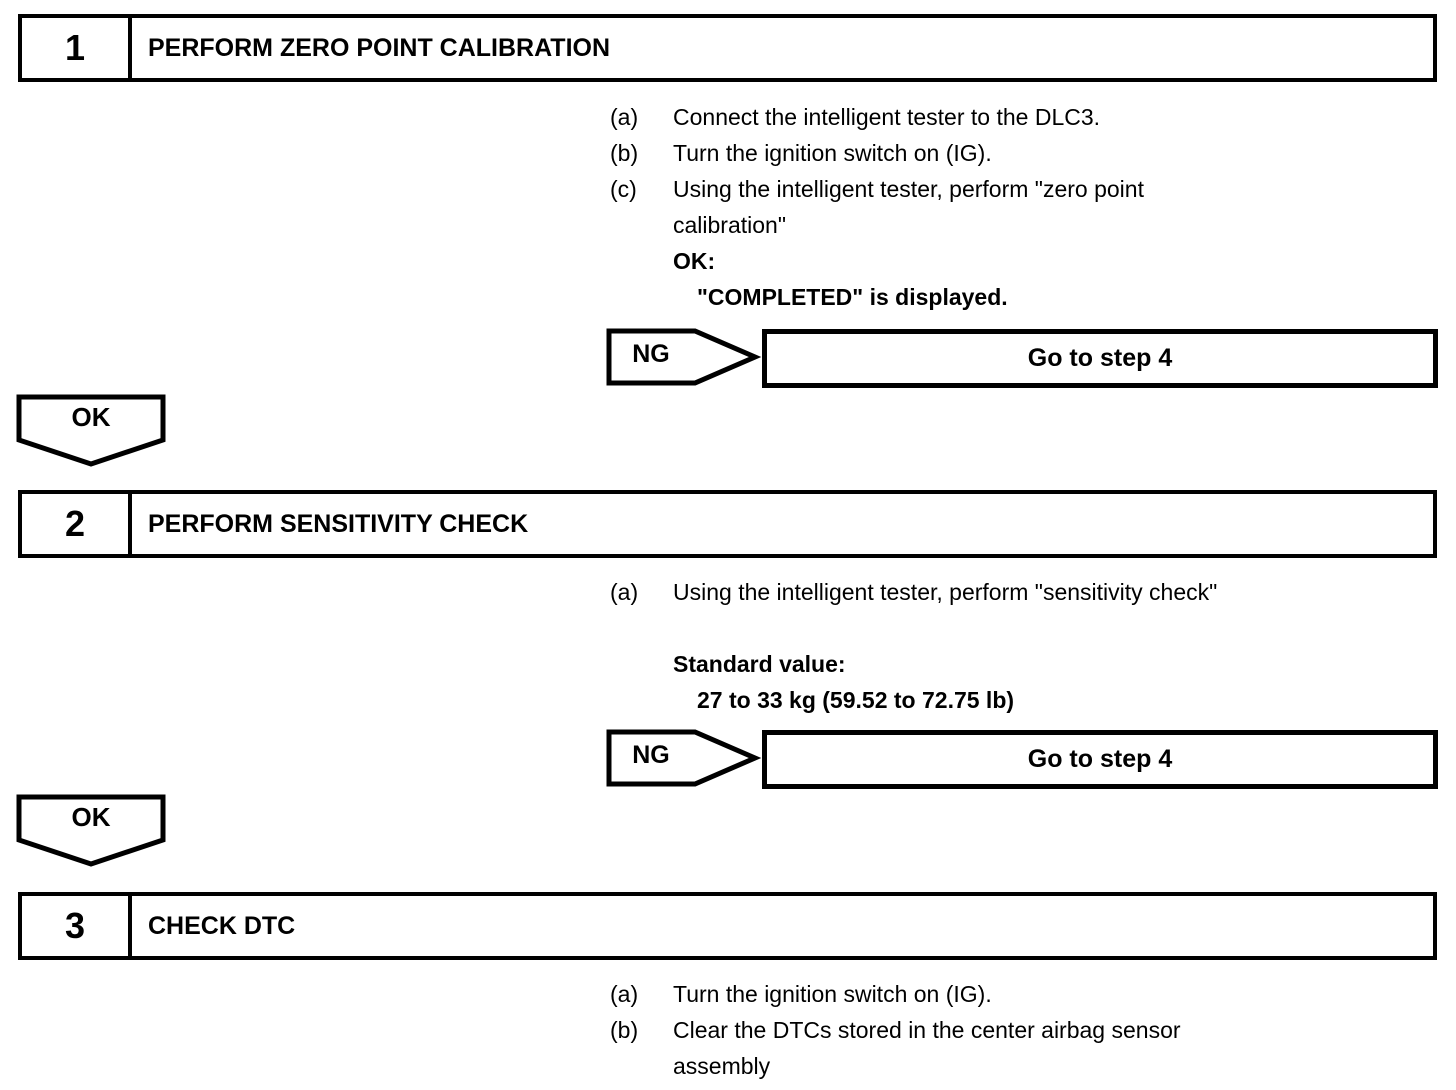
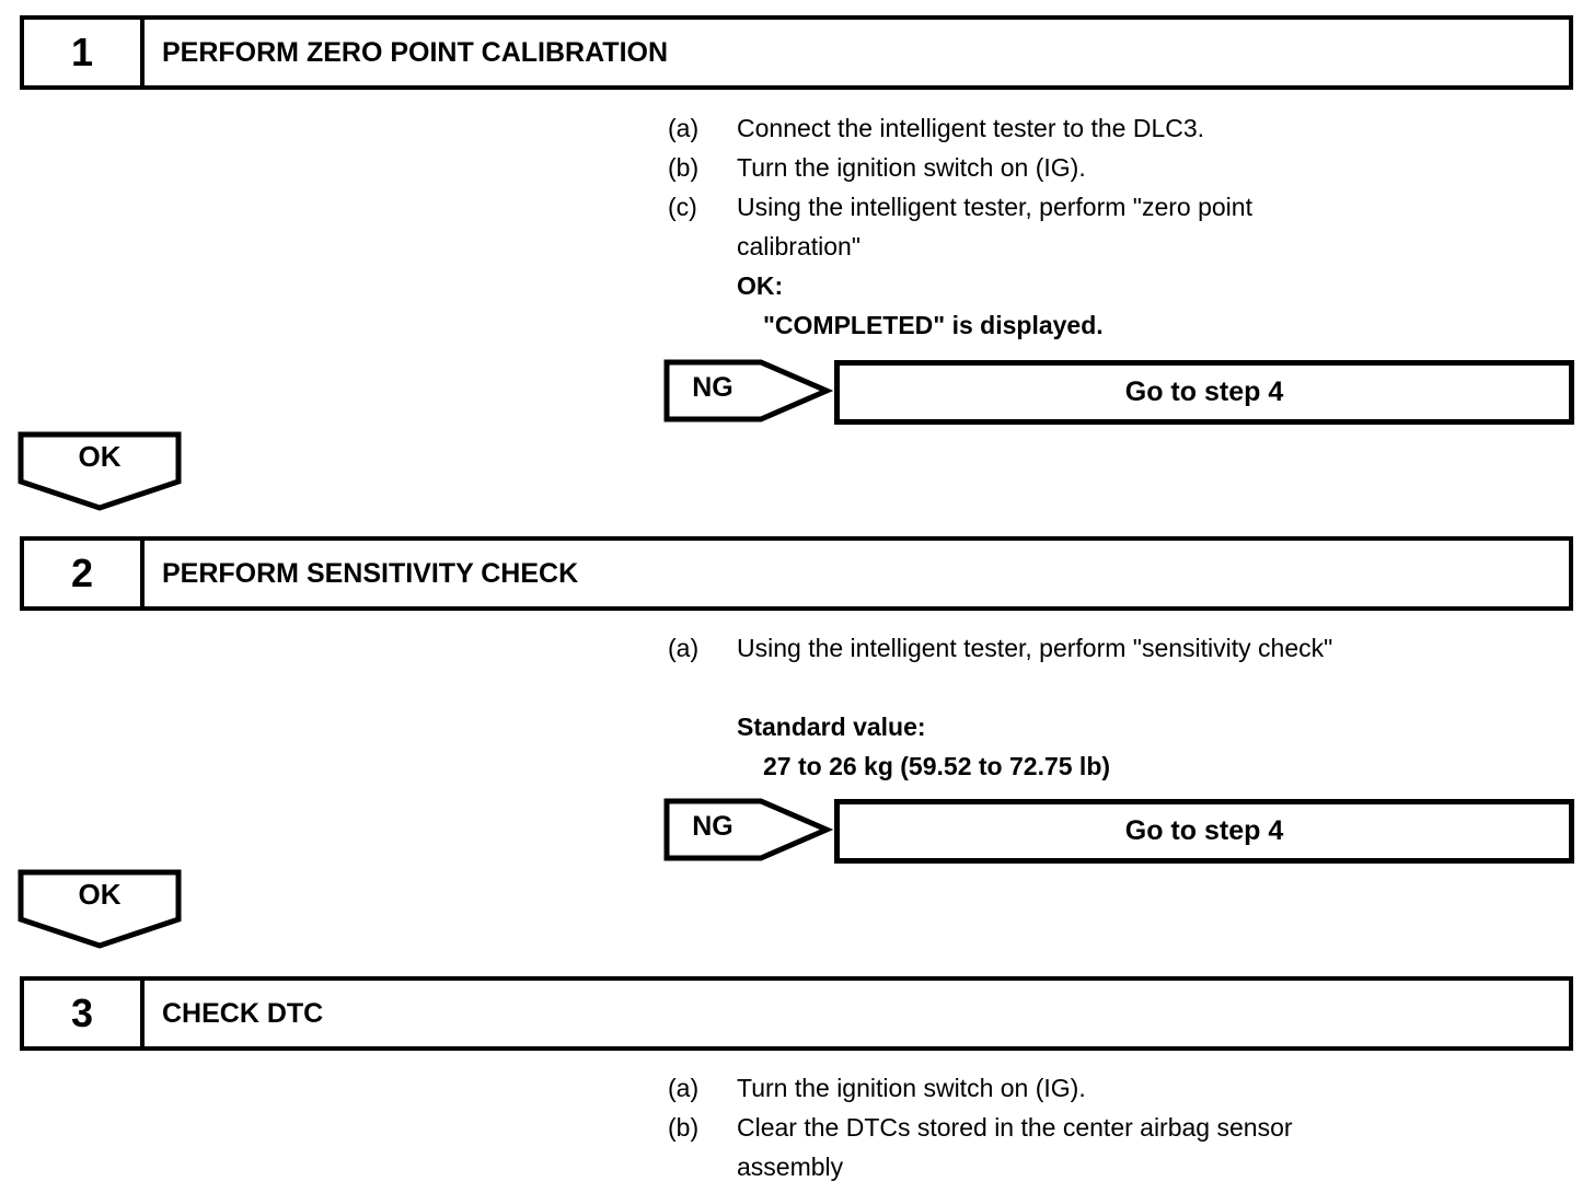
  1
  PERFORM ZERO POINT CALIBRATION
  (a) Connect the intelligent tester to the DLC3.
  (b) Turn the ignition switch on (IG).
  (c) Using the intelligent tester, perform "zero point
  calibration"
  OK:
  "COMPLETED" is displayed.
  NG
  Go to step 4
  OK
  2
  PERFORM SENSITIVITY CHECK
  (a) Using the intelligent tester, perform "sensitivity check"
  Standard value:
- 27 to 33 kg (59.52 to 72.75 lb)
+ 27 to 26 kg (59.52 to 72.75 lb)
  NG
  Go to step 4
  OK
  3
  CHECK DTC
  (a) Turn the ignition switch on (IG).
  (b) Clear the DTCs stored in the center airbag sensor
  assembly
